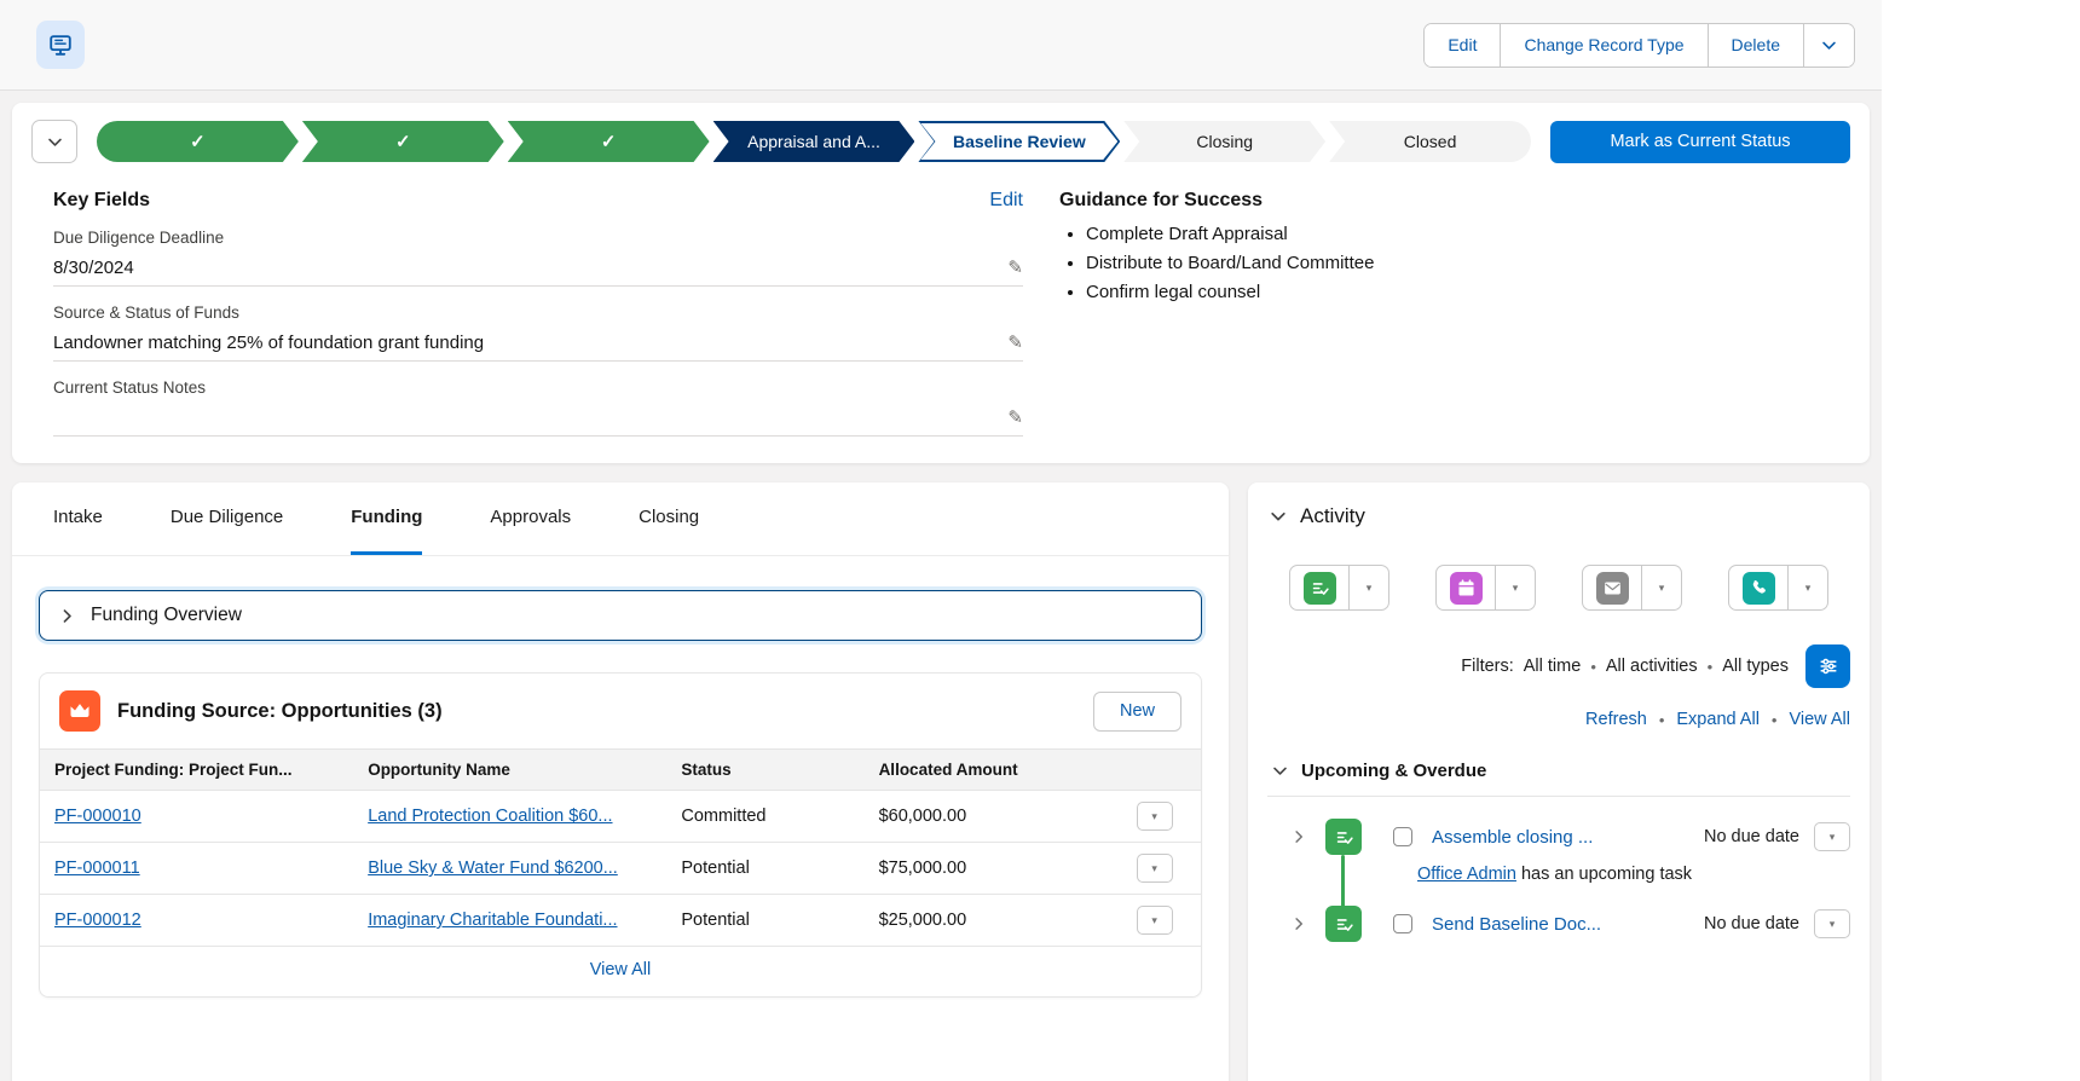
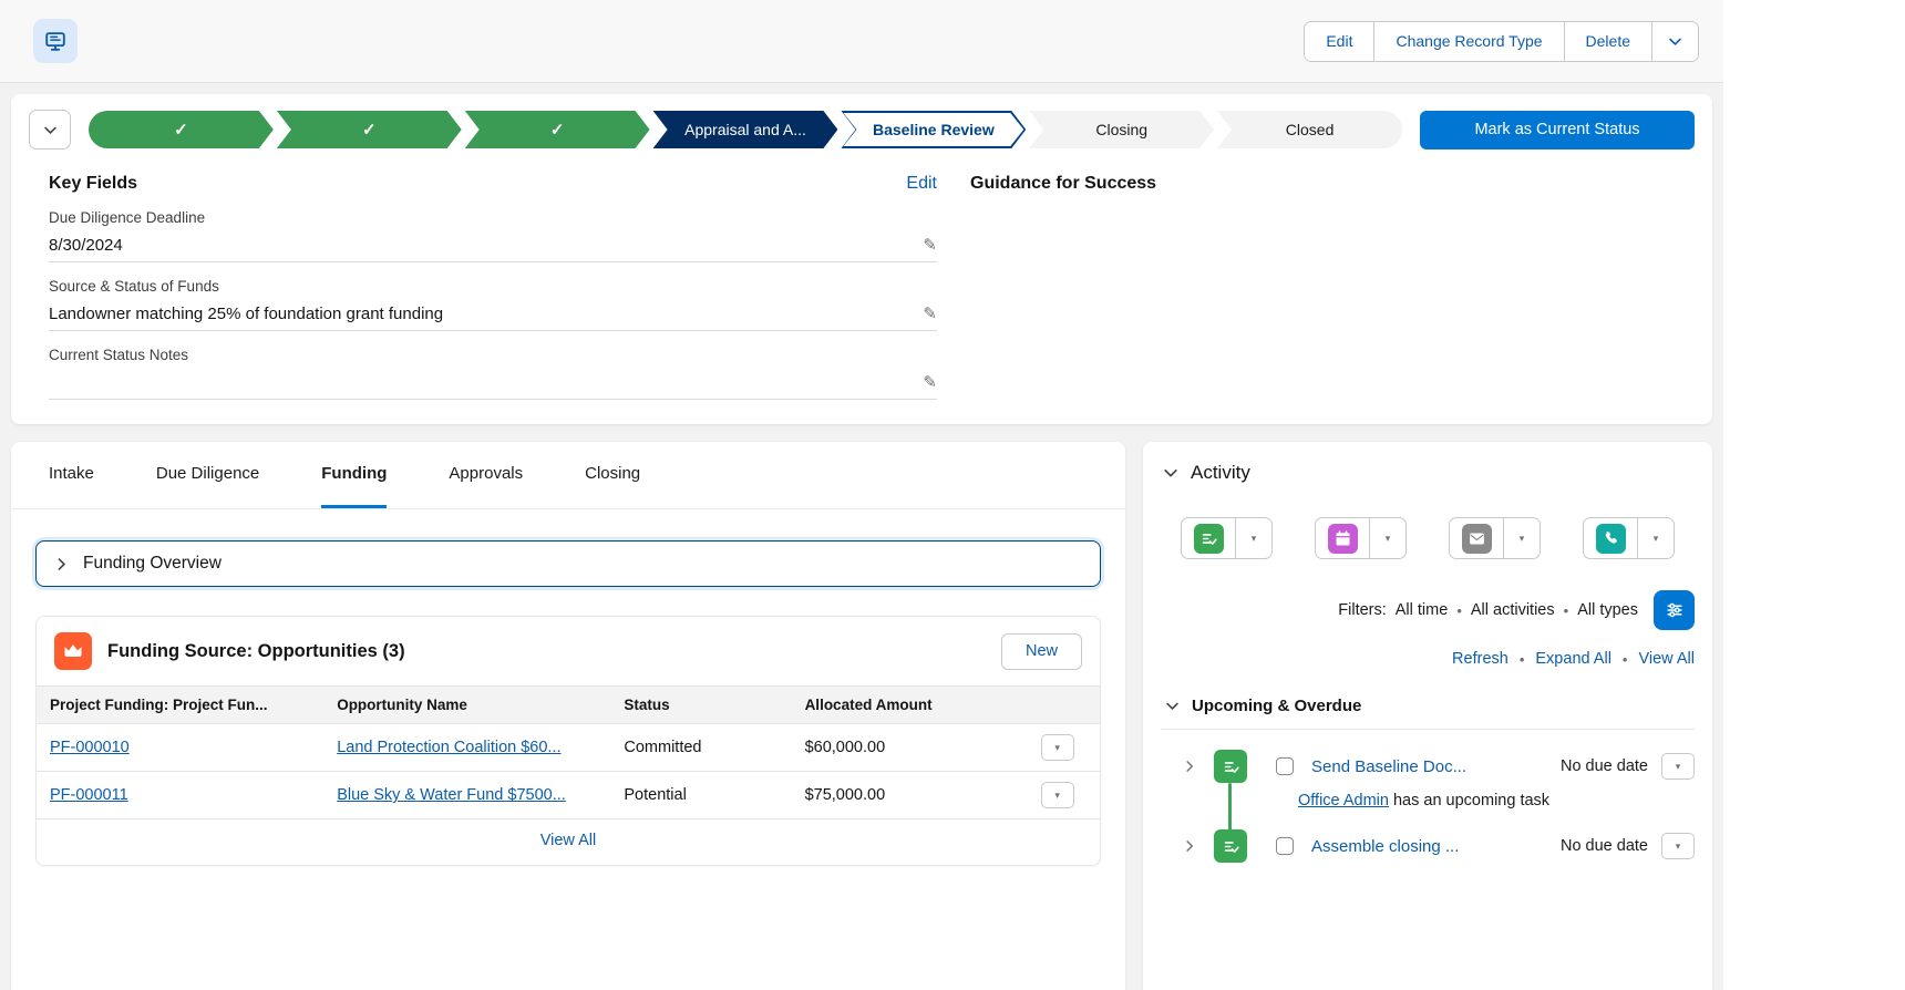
  Edit
  Change Record Type
  Delete
  ✓
  ✓
  ✓
  Appraisal and A...
  Baseline Review
  Closing
  Closed
  Mark as Current Status
  Key Fields
  Edit
  Due Diligence Deadline
  8/30/2024
  ✎
  Source & Status of Funds
  Landowner matching 25% of foundation grant funding
  ✎
  Current Status Notes
  ✎
  Guidance for Success
- Complete Draft Appraisal
- Distribute to Board/Land Committee
- Confirm legal counsel
  Intake
  Due Diligence
  Funding
  Approvals
  Closing
  Funding Overview
  Funding Source: Opportunities (3)
  New
  Project Funding: Project Fun...	Opportunity Name	Status	Allocated Amount
  PF-000010	Land Protection Coalition $60...	Committed	$60,000.00	▾
- PF-000011	Blue Sky & Water Fund $6200...	Potential	$75,000.00	▾
+ PF-000011	Blue Sky & Water Fund $7500...	Potential	$75,000.00	▾
- PF-000012	Imaginary Charitable Foundati...	Potential	$25,000.00	▾
  View All
  Activity
  ▾
  ▾
  ▾
  ▾
  Filters:
  All time
  •
  All activities
  •
  All types
  Refresh
  •
  Expand All
  •
  View All
  Upcoming & Overdue
- Assemble closing ...
+ Send Baseline Doc...
  No due date
  ▾
  Office Admin has an upcoming task
- Send Baseline Doc...
+ Assemble closing ...
  No due date
  ▾
